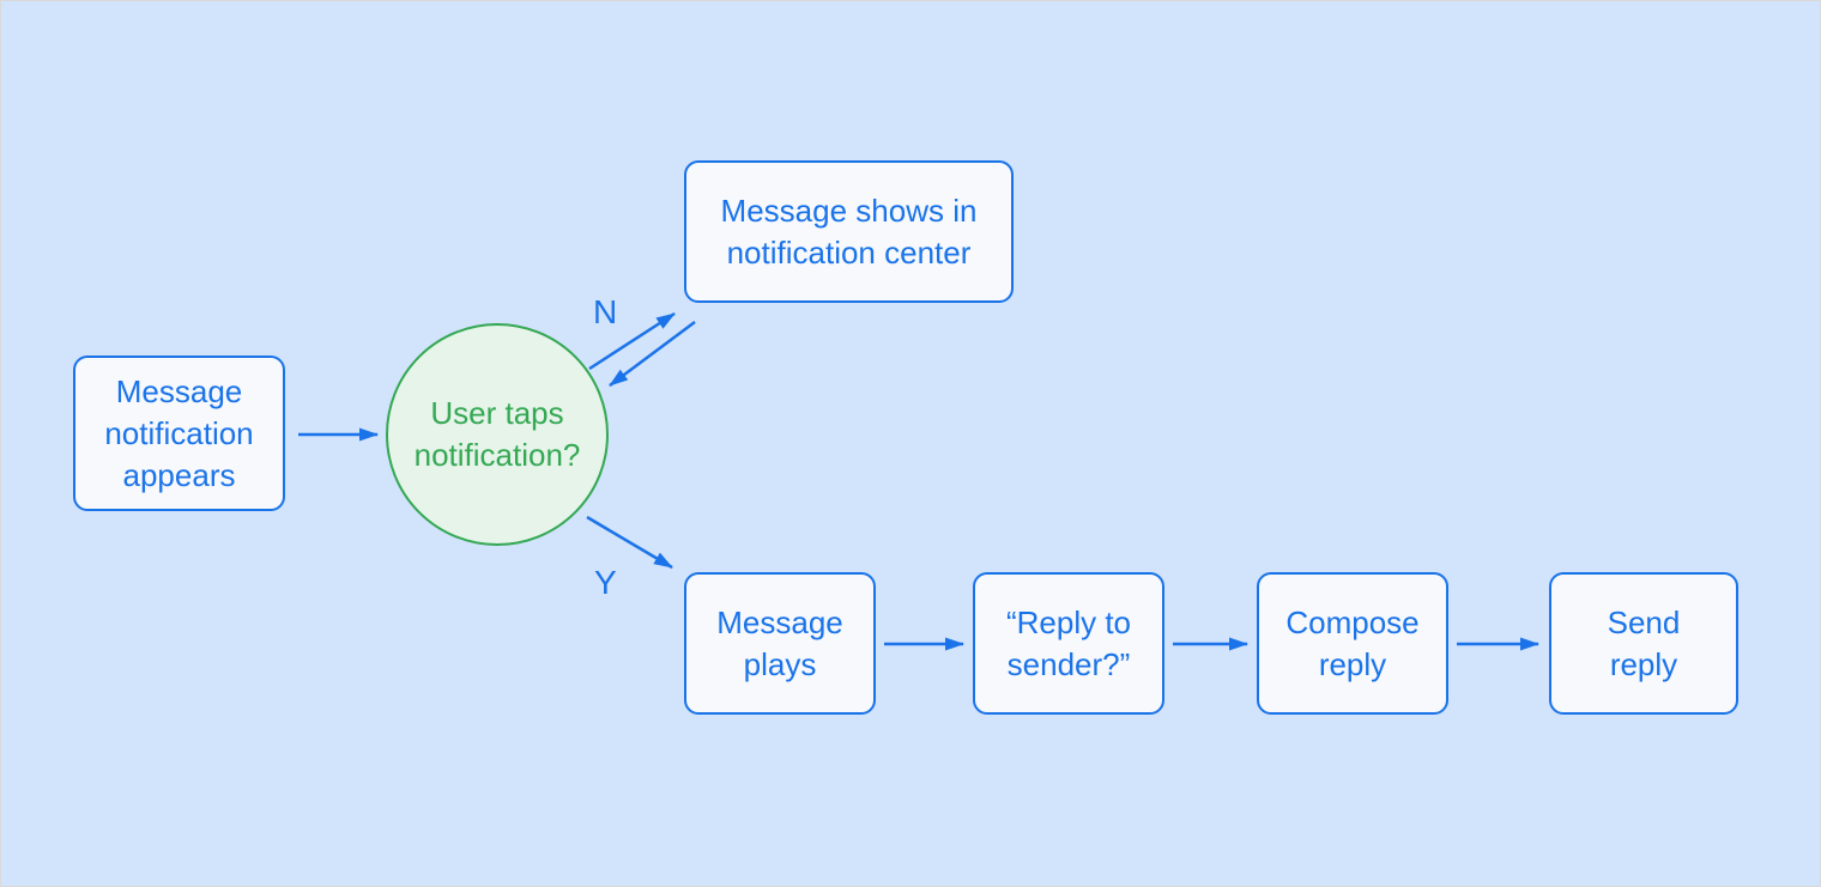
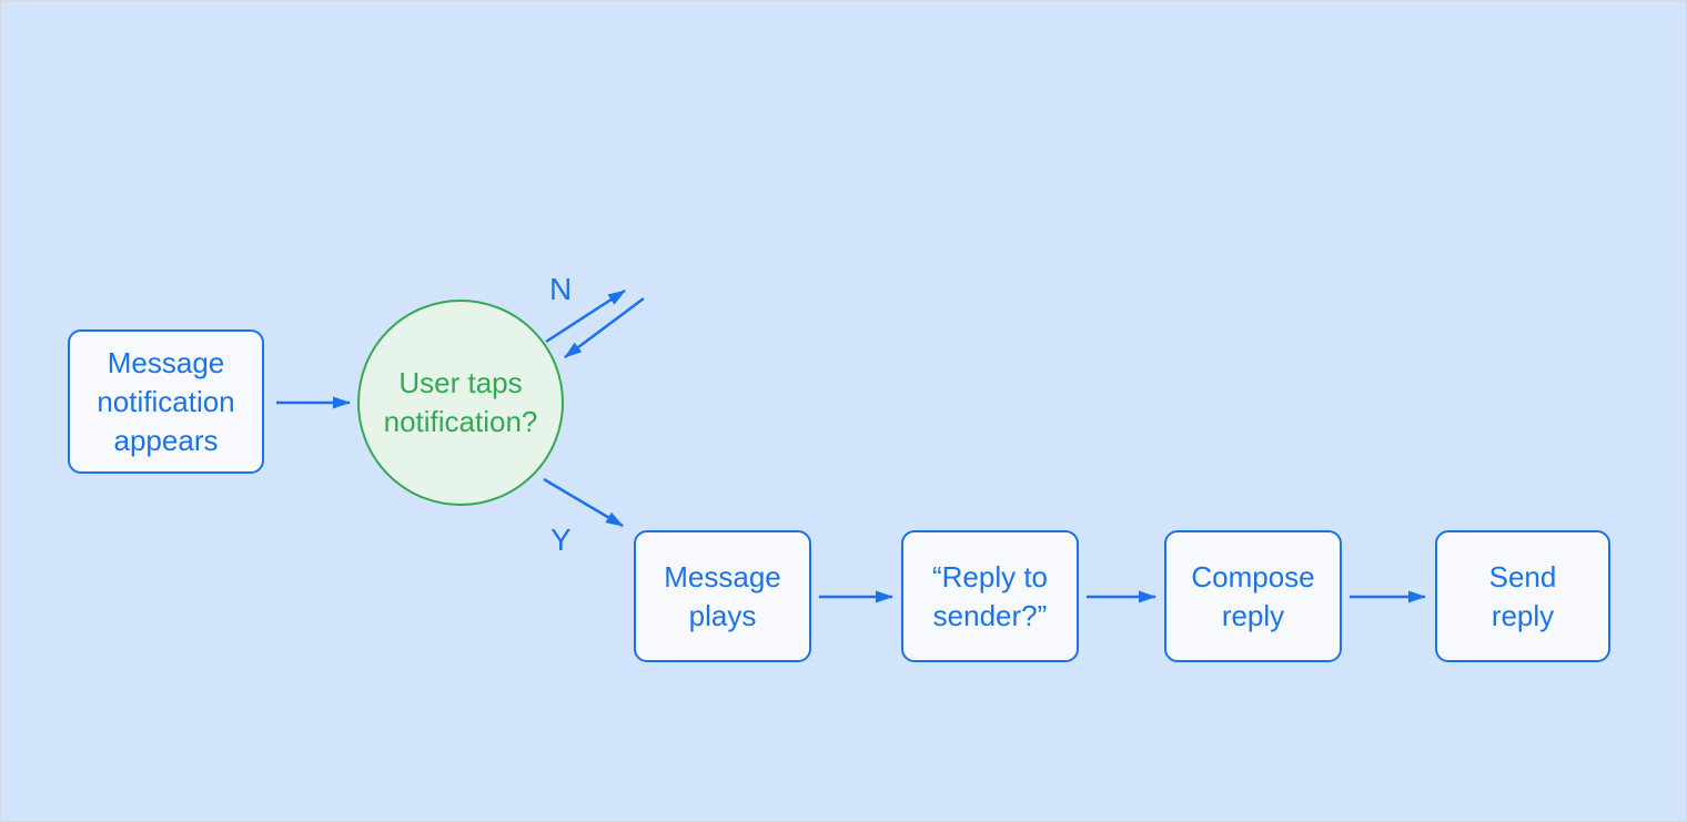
  Message
  notification
  appears
  User taps
  notification?
- Message shows in
- notification center
  Message
  plays
  “Reply to
  sender?”
  Compose
  reply
  Send
  reply
  N
  Y
